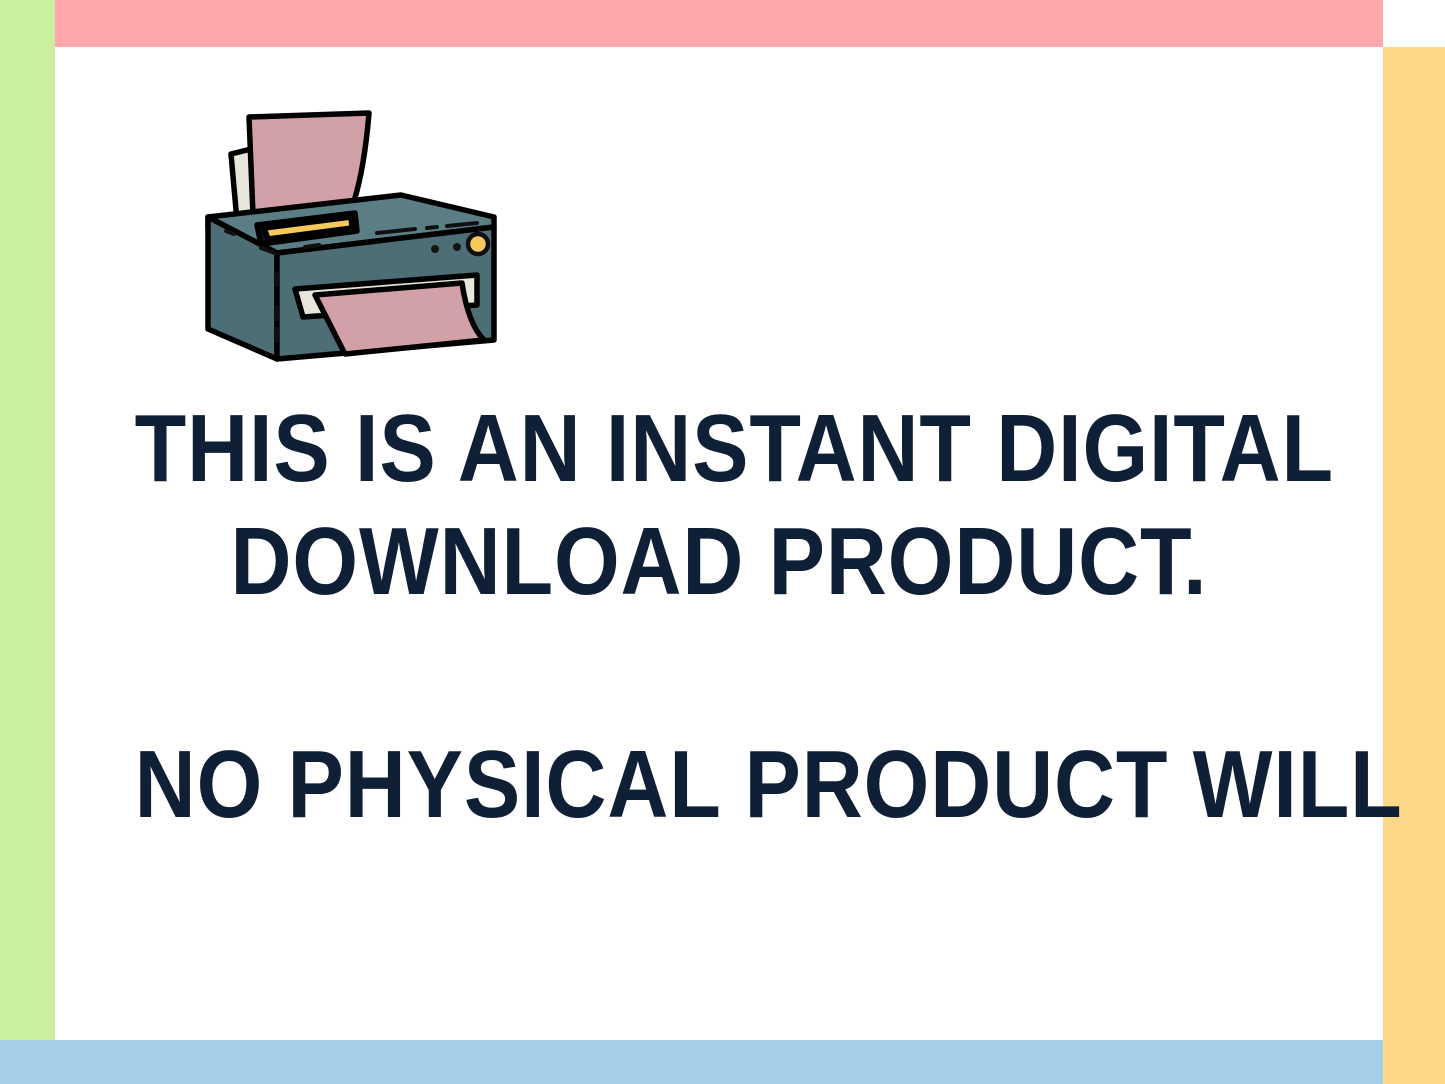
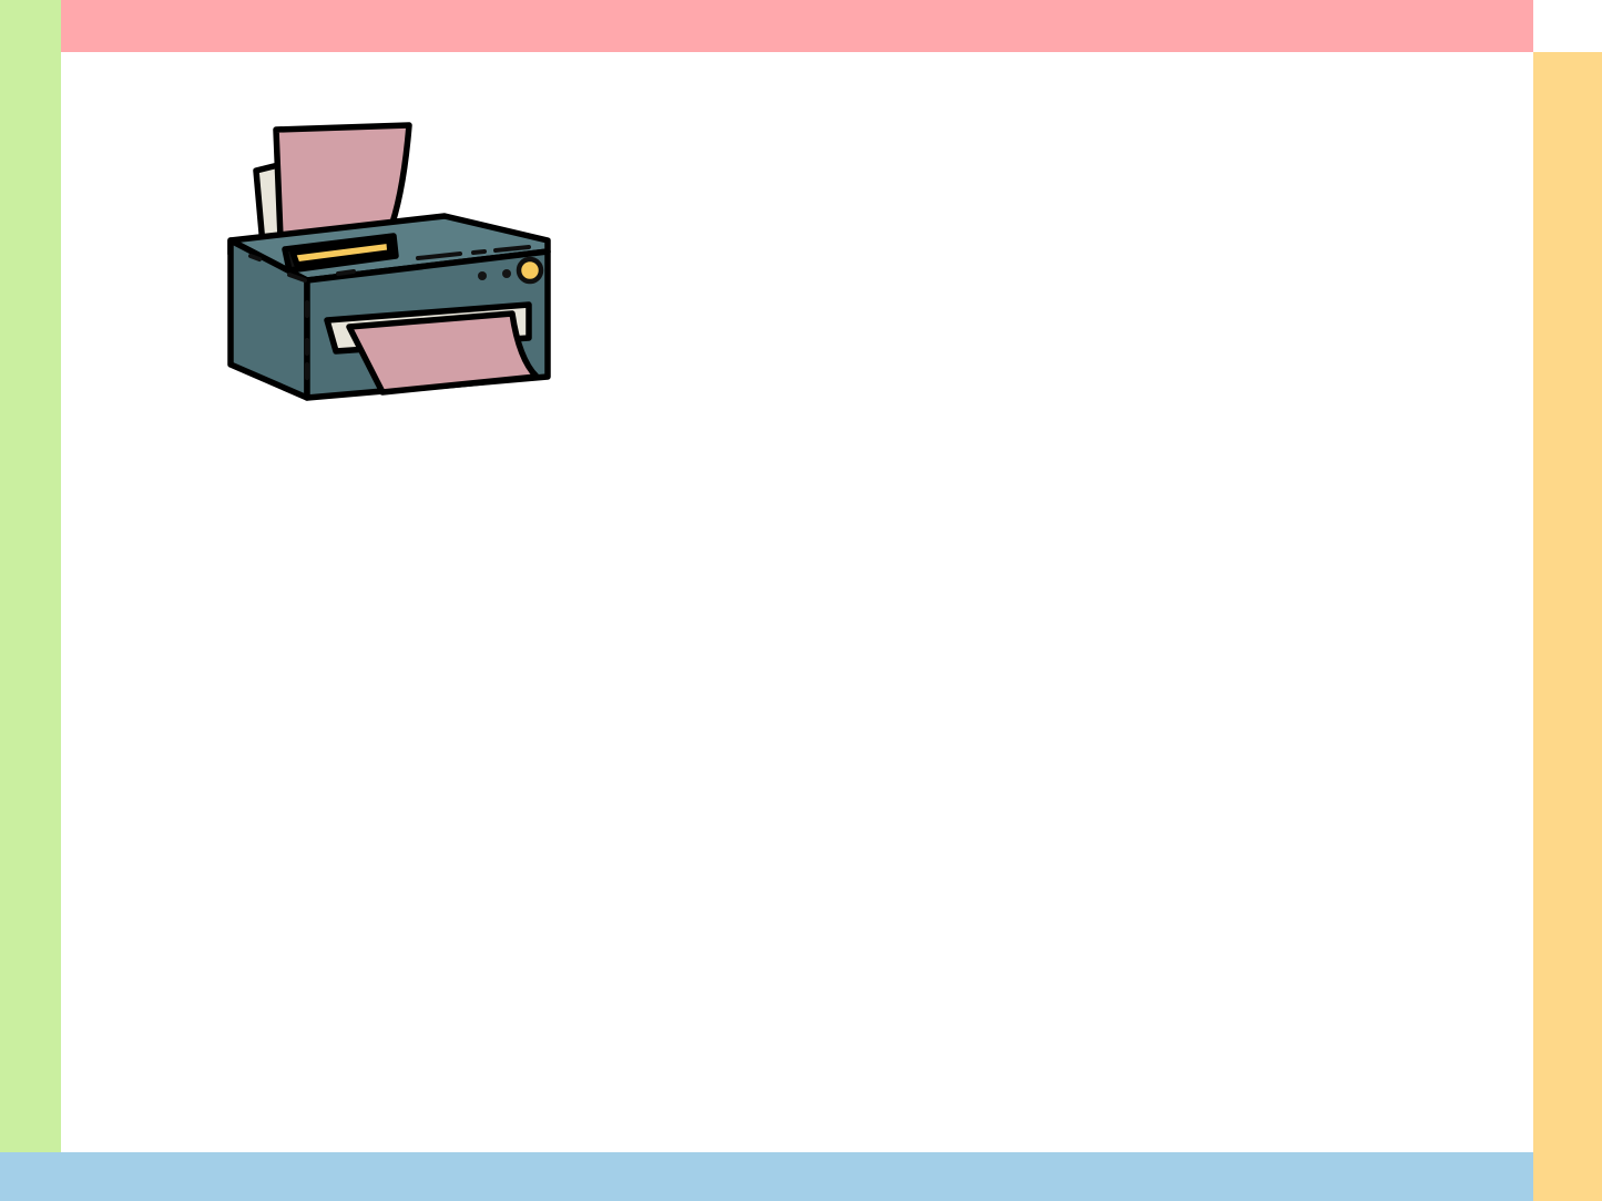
- THIS IS AN INSTANT DIGITAL
- DOWNLOAD PRODUCT.
- NO PHYSICAL PRODUCT WILL
